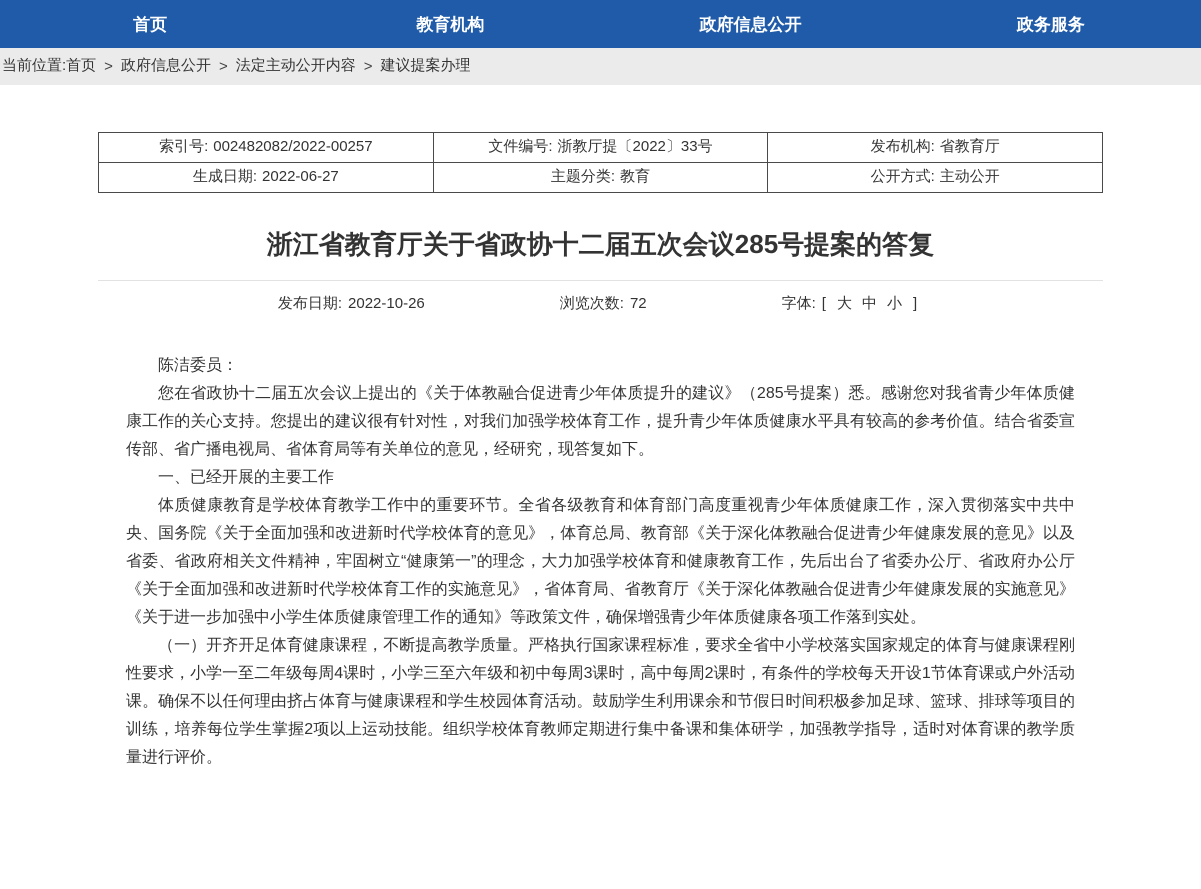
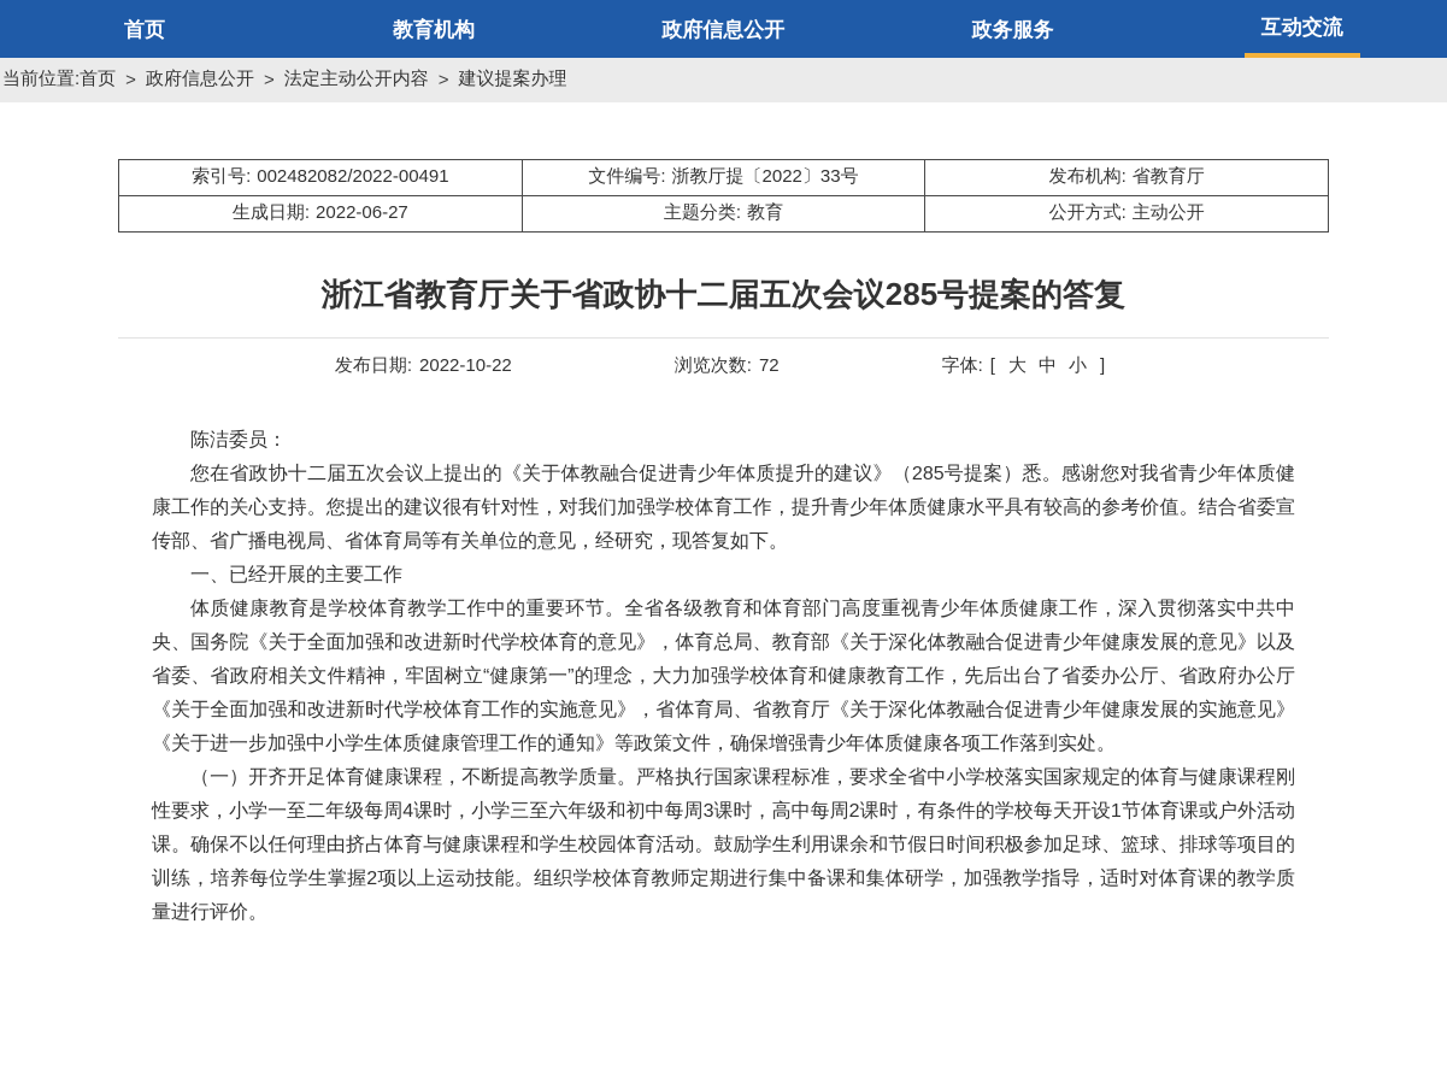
  首页
  教育机构
  政府信息公开
  政务服务
+ 互动交流
  当前位置:
  首页
  >
  政府信息公开
  >
  法定主动公开内容
  >
  建议提案办理
- 索引号: 002482082/2022-00257	文件编号: 浙教厅提〔2022〕33号	发布机构: 省教育厅
+ 索引号: 002482082/2022-00491	文件编号: 浙教厅提〔2022〕33号	发布机构: 省教育厅
  生成日期: 2022-06-27	主题分类: 教育	公开方式: 主动公开
  浙江省教育厅关于省政协十二届五次会议285号提案的答复
- 发布日期: 2022-10-26
+ 发布日期: 2022-10-22
  浏览次数: 72
  字体: [ 大 中 小 ]
  陈洁委员：
  您在省政协十二届五次会议上提出的《关于体教融合促进青少年体质提升的建议》（285号提案）悉。感谢您对我省青少年体质健康工作的关心支持。您提出的建议很有针对性，对我们加强学校体育工作，提升青少年体质健康水平具有较高的参考价值。结合省委宣传部、省广播电视局、省体育局等有关单位的意见，经研究，现答复如下。
  一、已经开展的主要工作
  体质健康教育是学校体育教学工作中的重要环节。全省各级教育和体育部门高度重视青少年体质健康工作，深入贯彻落实中共中央、国务院《关于全面加强和改进新时代学校体育的意见》，体育总局、教育部《关于深化体教融合促进青少年健康发展的意见》以及省委、省政府相关文件精神，牢固树立“健康第一”的理念，大力加强学校体育和健康教育工作，先后出台了省委办公厅、省政府办公厅《关于全面加强和改进新时代学校体育工作的实施意见》，省体育局、省教育厅《关于深化体教融合促进青少年健康发展的实施意见》《关于进一步加强中小学生体质健康管理工作的通知》等政策文件，确保增强青少年体质健康各项工作落到实处。
  （一）开齐开足体育健康课程，不断提高教学质量。严格执行国家课程标准，要求全省中小学校落实国家规定的体育与健康课程刚性要求，小学一至二年级每周4课时，小学三至六年级和初中每周3课时，高中每周2课时，有条件的学校每天开设1节体育课或户外活动课。确保不以任何理由挤占体育与健康课程和学生校园体育活动。鼓励学生利用课余和节假日时间积极参加足球、篮球、排球等项目的训练，培养每位学生掌握2项以上运动技能。组织学校体育教师定期进行集中备课和集体研学，加强教学指导，适时对体育课的教学质量进行评价。
